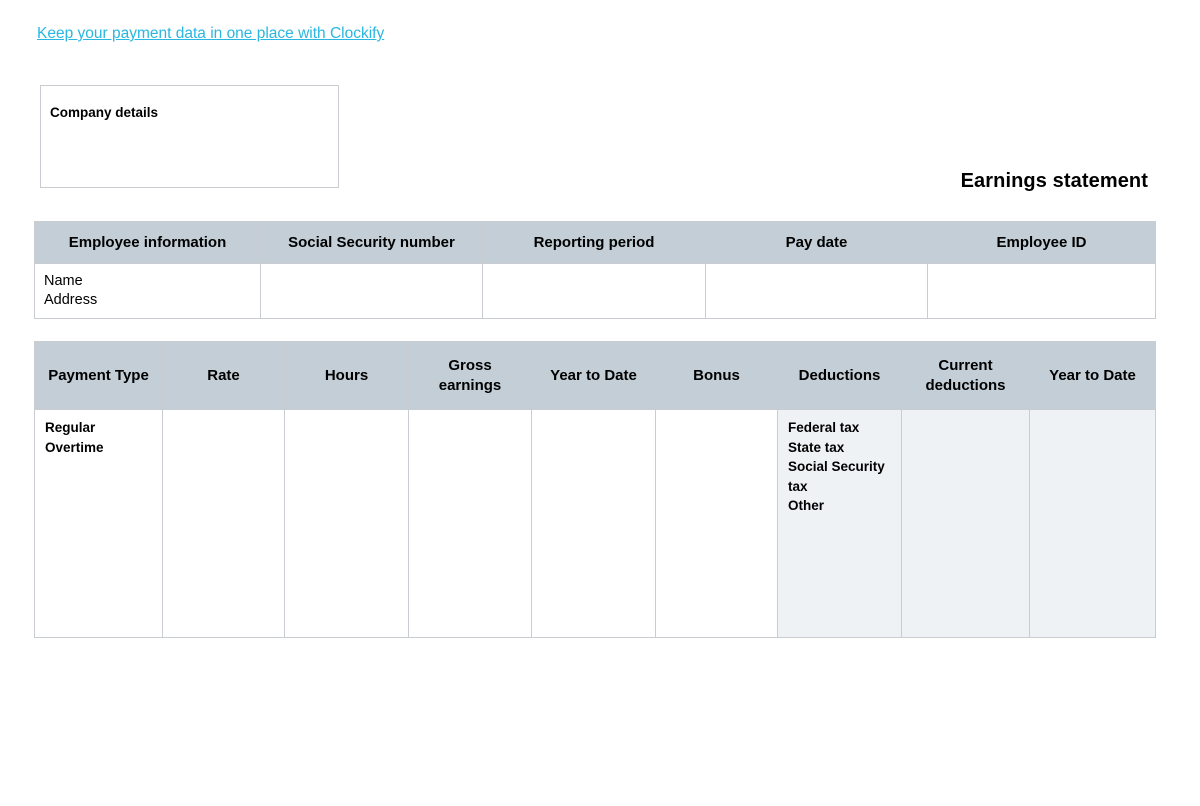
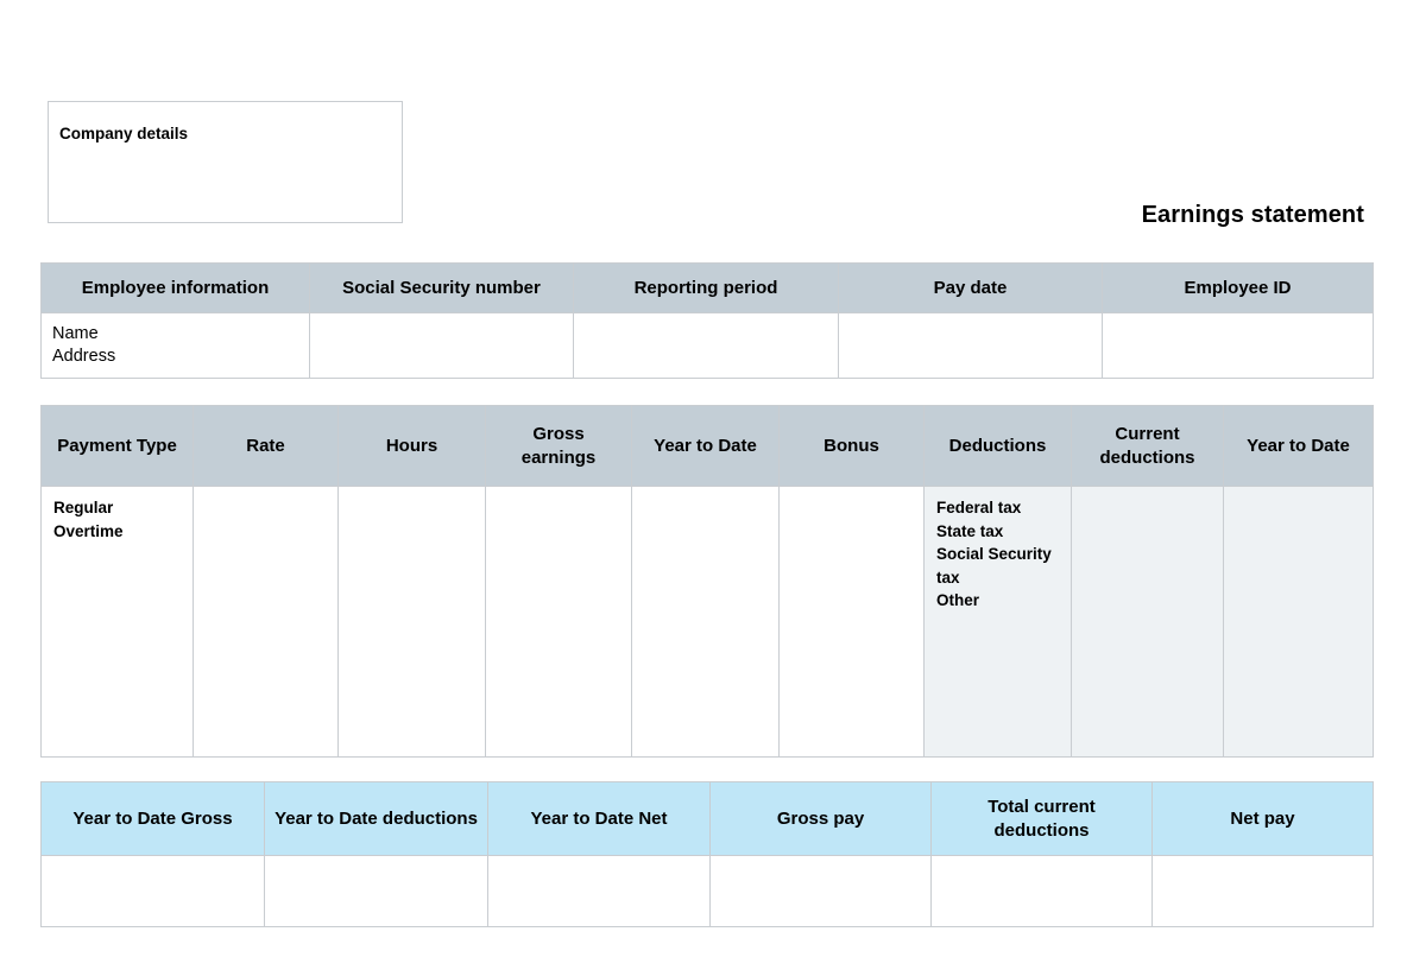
- Keep your payment data in one place with Clockify
  Company details
  Earnings statement
  Employee information	Social Security number	Reporting period	Pay date	Employee ID
  Name Address
  Payment Type	Rate	Hours	Gross earnings	Year to Date	Bonus	Deductions	Current deductions	Year to Date
  Regular Overtime						Federal tax State tax Social Security tax Other
+ Year to Date Gross	Year to Date deductions	Year to Date Net	Gross pay	Total current deductions	Net pay
